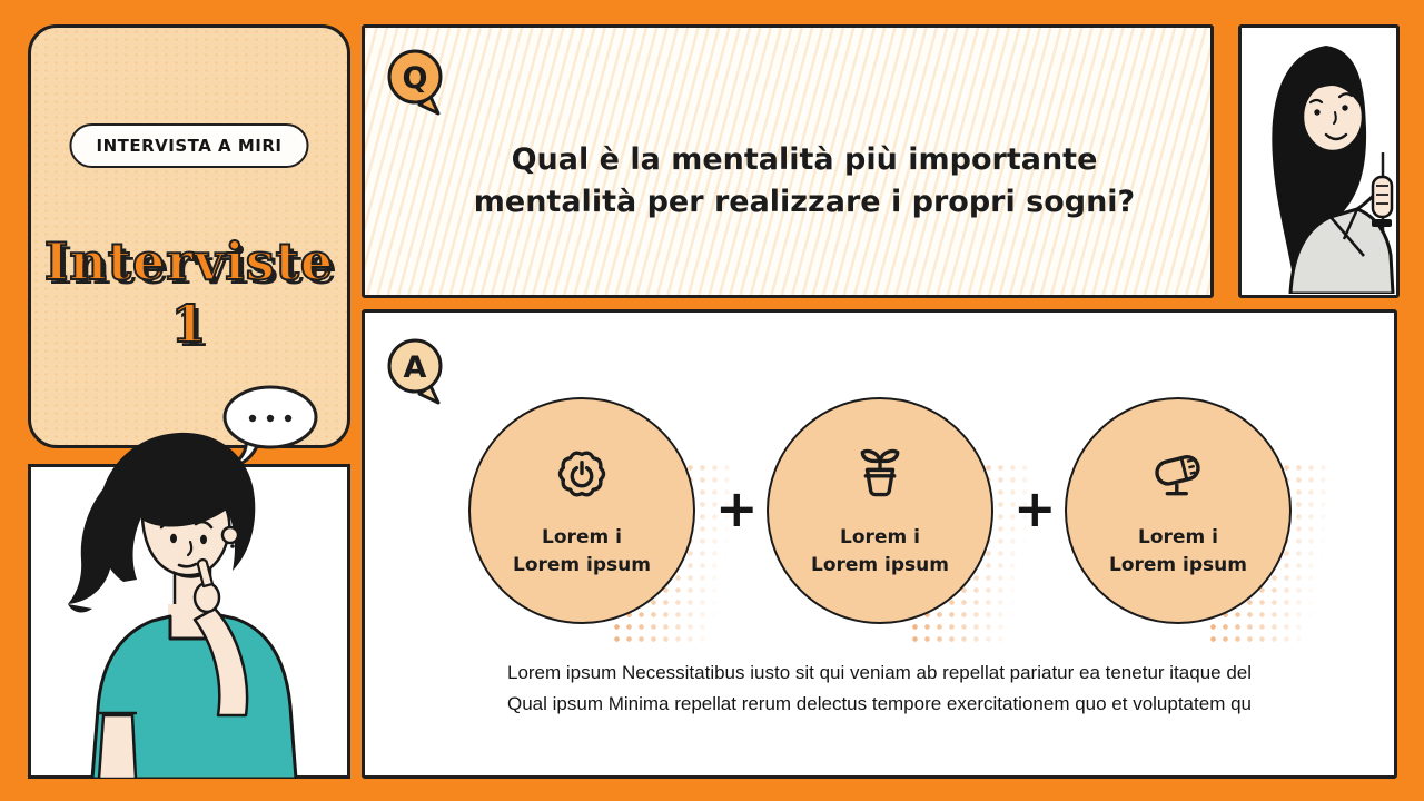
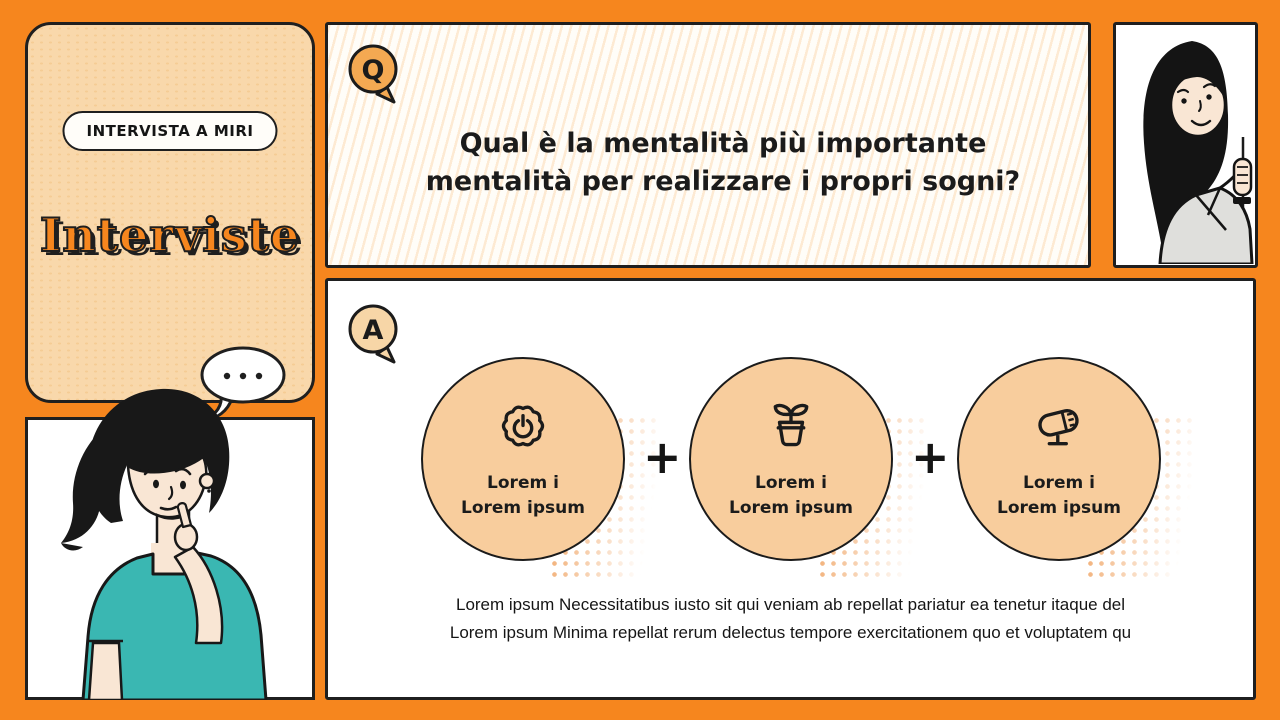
  INTERVISTA A MIRI
  Interviste
- 1
  Q
  Qual è la mentalità più importante
  mentalità per realizzare i propri sogni?
  A
  Lorem i
  Lorem ipsum
  +
  Lorem i
  Lorem ipsum
  +
  Lorem i
  Lorem ipsum
  Lorem ipsum Necessitatibus iusto sit qui veniam ab repellat pariatur ea tenetur itaque del
- Qual ipsum Minima repellat rerum delectus tempore exercitationem quo et voluptatem qu
+ Lorem ipsum Minima repellat rerum delectus tempore exercitationem quo et voluptatem qu
